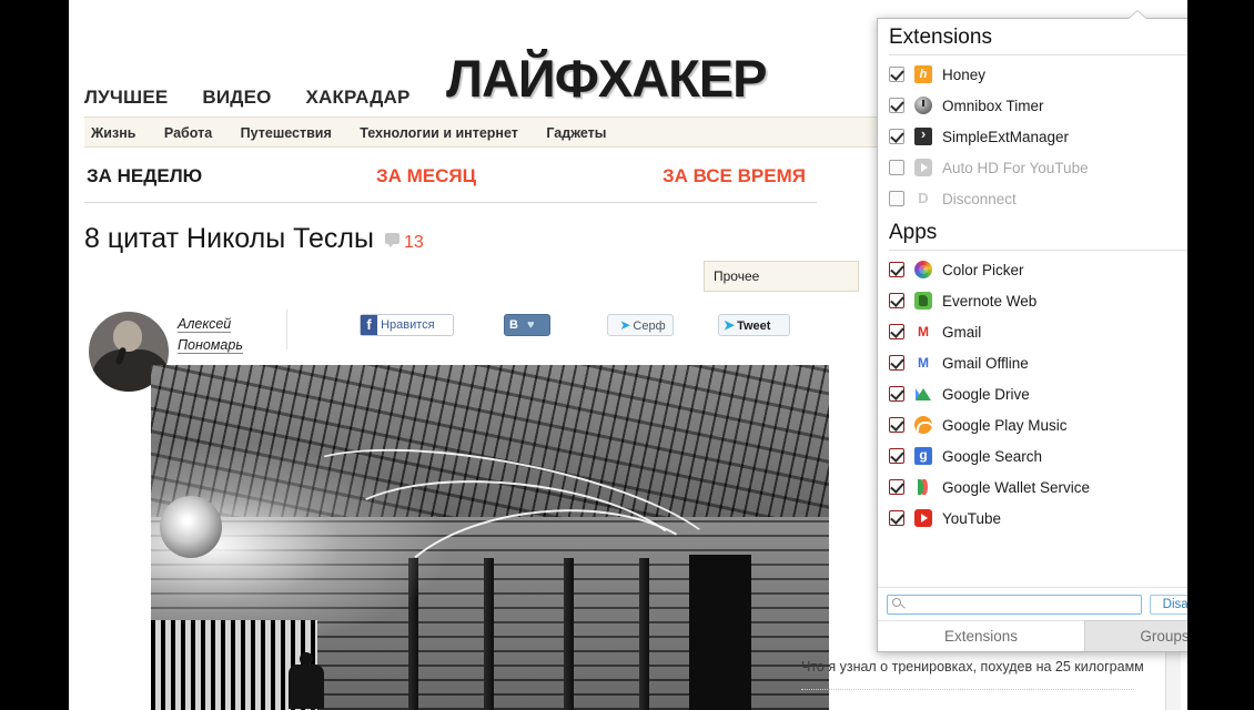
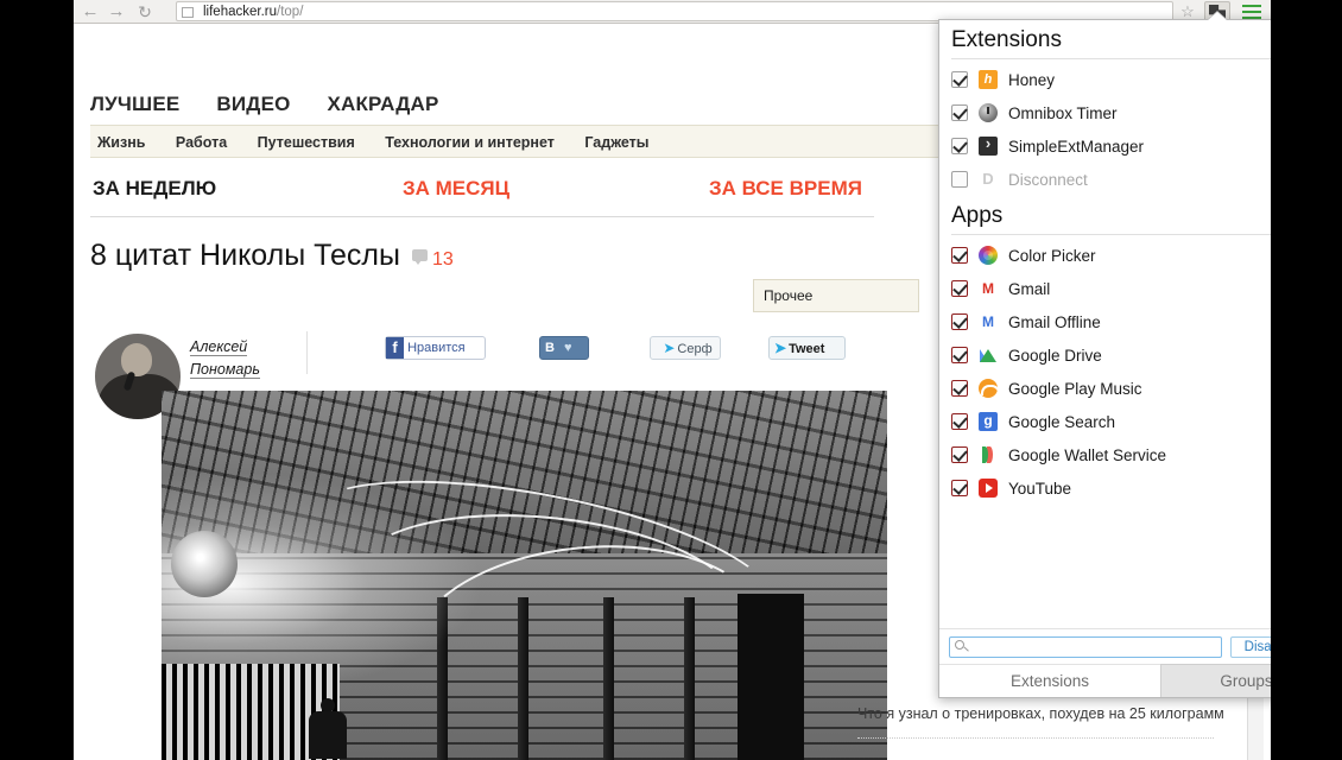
+ ←
+ →
+ ↻
+ lifehacker.ru/top/
+ ☆
  ЛУЧШЕЕ ВИДЕО ХАКРАДАР
- ЛАЙФХАКЕР
  Жизнь Работа Путешествия Технологии и интернет Гаджеты
  ЗА НЕДЕЛЮ
  ЗА МЕСЯЦ
  ЗА ВСЕ ВРЕМЯ
  8 цитат Николы Теслы 13
  Алексей
  Пономарь
  f Нравится
  B ♥
  ➤ Серф
  ➤ Tweet
  Прочее
  Что я узнал о тренировках, похудев на 25 килограмм
  Extensions
  Honey
  Omnibox Timer
  SimpleExtManager
- Auto HD For YouTube
  Disconnect
  Apps
  Color Picker
- Evernote Web
  Gmail
  Gmail Offline
  Google Drive
  Google Play Music
  Google Search
  Google Wallet Service
  YouTube
  Extensions
  Groups
